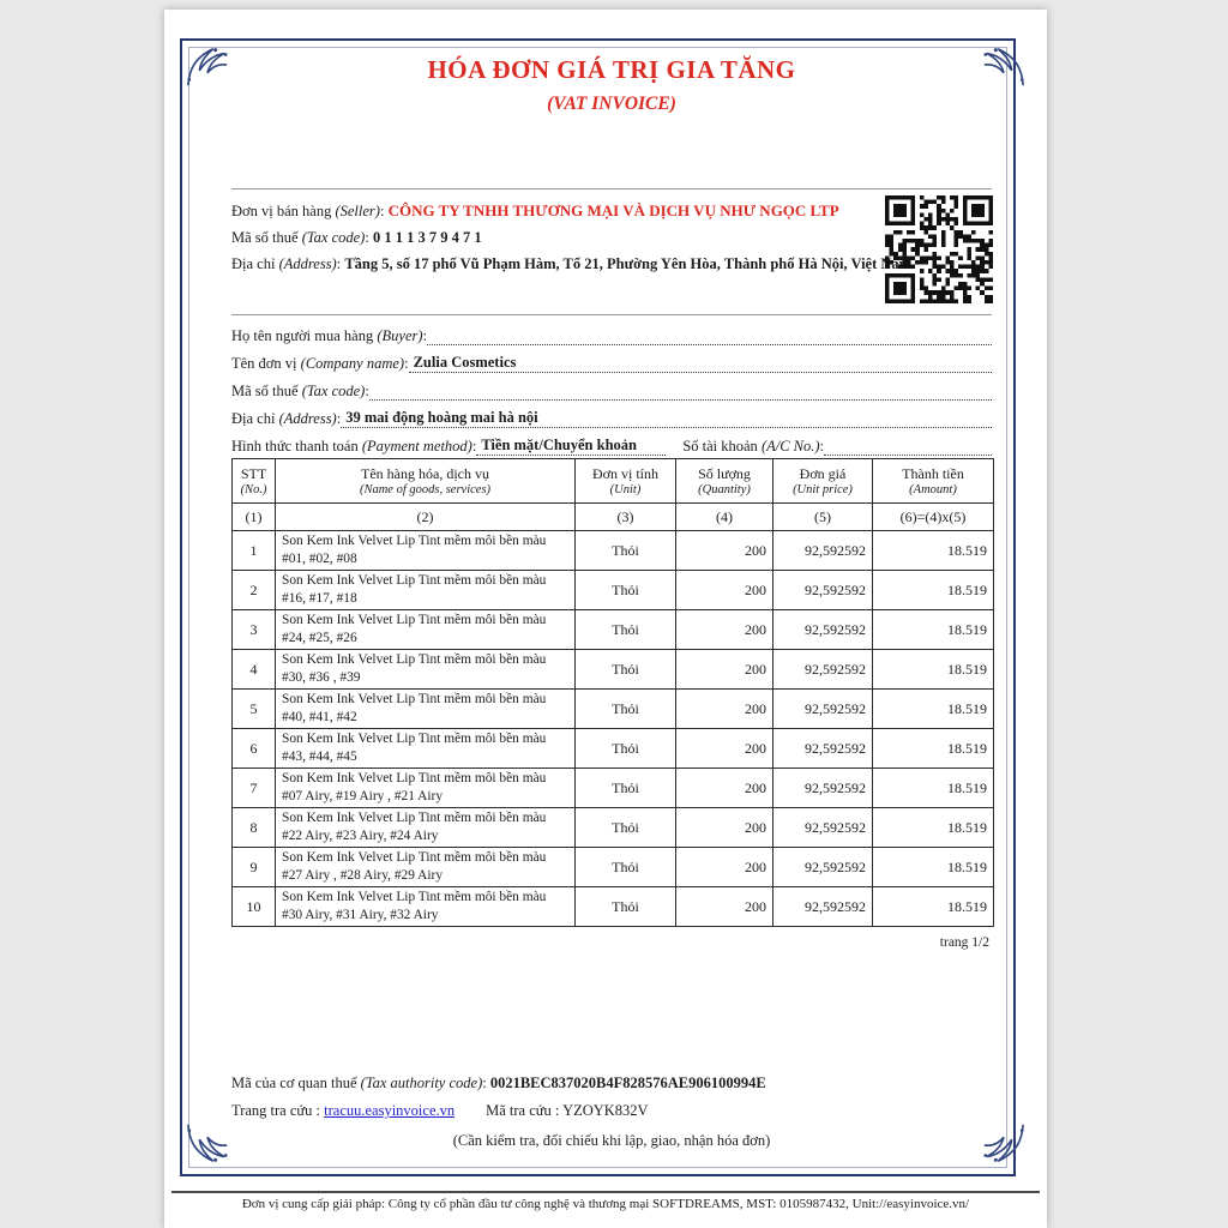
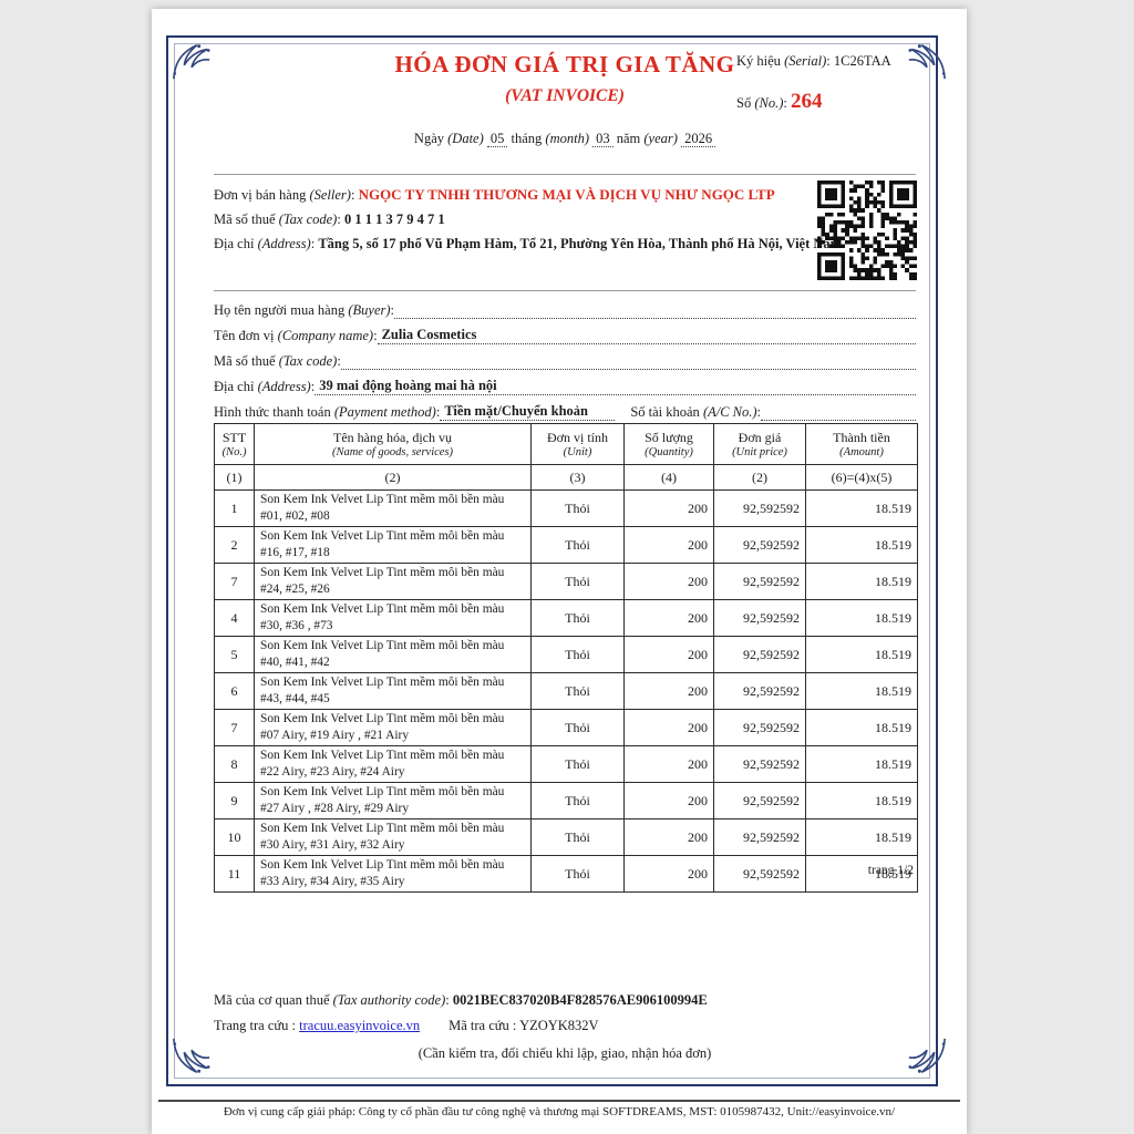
  HÓA ĐƠN GIÁ TRỊ GIA TĂNG
  (VAT INVOICE)
+ Ký hiệu (Serial): 1C26TAA
+ Số (No.): 264
+ Ngày (Date) 05 tháng (month) 03 năm (year) 2026
- Đơn vị bán hàng (Seller): CÔNG TY TNHH THƯƠNG MẠI VÀ DỊCH VỤ NHƯ NGỌC LTP
+ Đơn vị bán hàng (Seller): NGỌC TY TNHH THƯƠNG MẠI VÀ DỊCH VỤ NHƯ NGỌC LTP
  Mã số thuế (Tax code): 0 1 1 1 3 7 9 4 7 1
  Địa chỉ (Address): Tầng 5, số 17 phố Vũ Phạm Hàm, Tổ 21, Phường Yên Hòa, Thành phố Hà Nội, Việta
  Họ tên người mua hàng (Buyer):
  Tên đơn vị (Company name):
  Zulia Cosmetics
  Mã số thuế (Tax code):
  Địa chỉ (Address):
  39 mai động hoàng mai hà nội
  Hình thức thanh toán (Payment method):
  Tiền mặt/Chuyển khoản
  Số tài khoản (A/C No.):
  STT(No.)	Tên hàng hóa, dịch vụ(Name of goods, services)	Đơn vị tính(Unit)	Số lượng(Quantity)	Đơn giá(Unit price)	Thành tiền(Amount)
- (1)	(2)	(3)	(4)	(5)	(6)=(4)x(5)
+ (1)	(2)	(3)	(4)	(2)	(6)=(4)x(5)
  1	Son Kem Ink Velvet Lip Tint mềm môi bền màu#01, #02, #08	Thỏi	200	92,592592	18.519
  2	Son Kem Ink Velvet Lip Tint mềm môi bền màu#16, #17, #18	Thỏi	200	92,592592	18.519
- 3	Son Kem Ink Velvet Lip Tint mềm môi bền màu#24, #25, #26	Thỏi	200	92,592592	18.519
+ 7	Son Kem Ink Velvet Lip Tint mềm môi bền màu#24, #25, #26	Thỏi	200	92,592592	18.519
- 4	Son Kem Ink Velvet Lip Tint mềm môi bền màu#30, #36 , #39	Thỏi	200	92,592592	18.519
+ 4	Son Kem Ink Velvet Lip Tint mềm môi bền màu#30, #36 , #73	Thỏi	200	92,592592	18.519
  5	Son Kem Ink Velvet Lip Tint mềm môi bền màu#40, #41, #42	Thỏi	200	92,592592	18.519
  6	Son Kem Ink Velvet Lip Tint mềm môi bền màu#43, #44, #45	Thỏi	200	92,592592	18.519
  7	Son Kem Ink Velvet Lip Tint mềm môi bền màu#07 Airy, #19 Airy , #21 Airy	Thỏi	200	92,592592	18.519
  8	Son Kem Ink Velvet Lip Tint mềm môi bền màu#22 Airy, #23 Airy, #24 Airy	Thỏi	200	92,592592	18.519
  9	Son Kem Ink Velvet Lip Tint mềm môi bền màu#27 Airy , #28 Airy, #29 Airy	Thỏi	200	92,592592	18.519
  10	Son Kem Ink Velvet Lip Tint mềm môi bền màu#30 Airy, #31 Airy, #32 Airy	Thỏi	200	92,592592	18.519
+ 11	Son Kem Ink Velvet Lip Tint mềm môi bền màu#33 Airy, #34 Airy, #35 Airy	Thỏi	200	92,592592	18.519
  trang 1/2
  Mã của cơ quan thuế (Tax authority code): 0021BEC837020B4F828576AE906100994E
  Trang tra cứu : tracuu.easyinvoice.vn Mã tra cứu : YZOYK832V
  (Cần kiểm tra, đối chiếu khi lập, giao, nhận hóa đơn)
  Đơn vị cung cấp giải pháp: Công ty cổ phần đầu tư công nghệ và thương mại SOFTDREAMS, MST: 0105987432, Unit://easyinvoice.vn/
